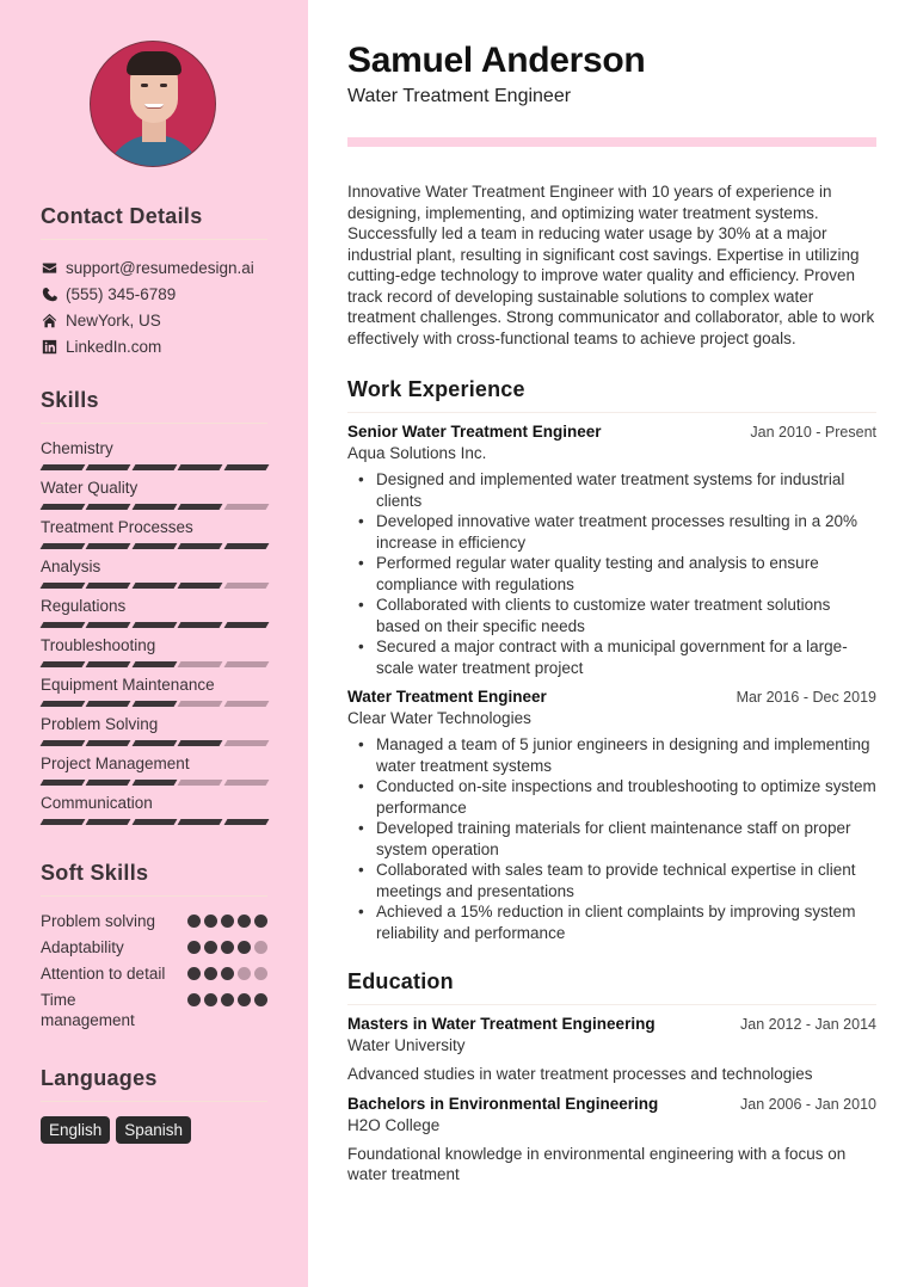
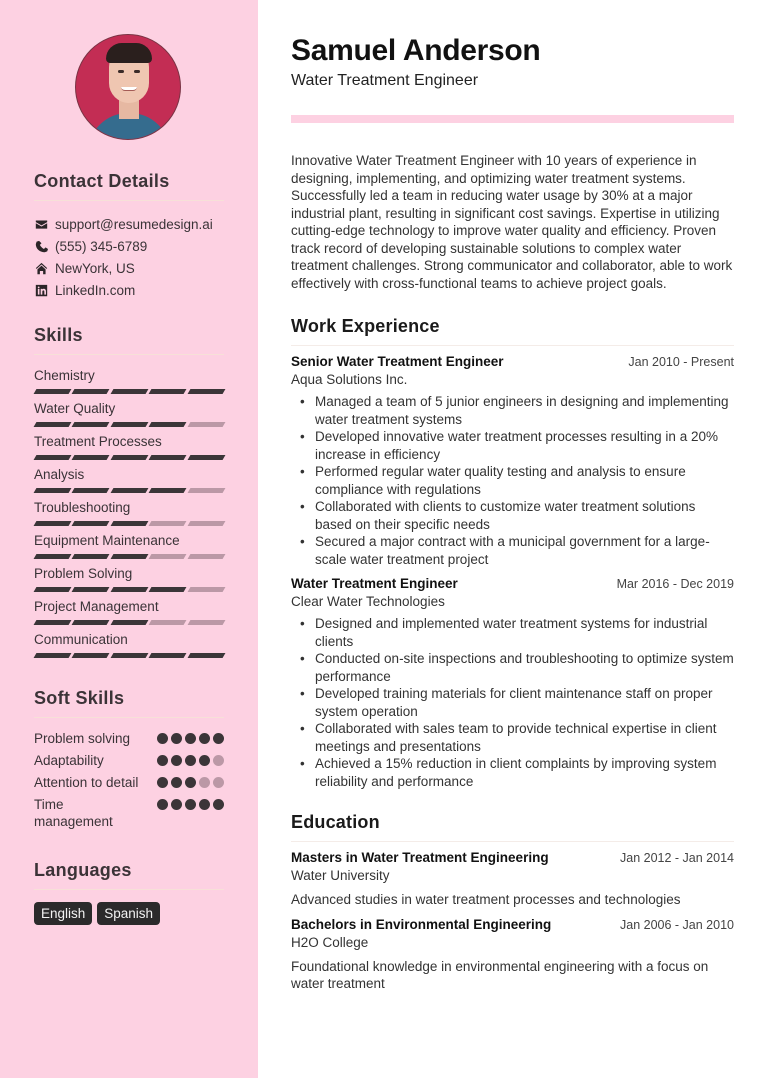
  Contact Details
  support@resumedesign.ai
  (555) 345-6789
  NewYork, US
  LinkedIn.com
  Skills
  Chemistry
  Water Quality
  Treatment Processes
  Analysis
- Regulations
  Troubleshooting
  Equipment Maintenance
  Problem Solving
  Project Management
  Communication
  Soft Skills
  Problem solving
  Adaptability
  Attention to detail
  Time management
  Languages
  English
  Spanish
  Samuel Anderson
  Water Treatment Engineer
  Innovative Water Treatment Engineer with 10 years of experience in designing, implementing, and optimizing water treatment systems. Successfully led a team in reducing water usage by 30% at a major industrial plant, resulting in significant cost savings. Expertise in utilizing cutting-edge technology to improve water quality and efficiency. Proven track record of developing sustainable solutions to complex water treatment challenges. Strong communicator and collaborator, able to work effectively with cross-functional teams to achieve project goals.
  Work Experience
  Senior Water Treatment Engineer
  Jan 2010 - Present
  Aqua Solutions Inc.
- Designed and implemented water treatment systems for industrial clients
+ Managed a team of 5 junior engineers in designing and implementing water treatment systems
  Developed innovative water treatment processes resulting in a 20% increase in efficiency
  Performed regular water quality testing and analysis to ensure compliance with regulations
  Collaborated with clients to customize water treatment solutions based on their specific needs
  Secured a major contract with a municipal government for a large-scale water treatment project
  Water Treatment Engineer
  Mar 2016 - Dec 2019
  Clear Water Technologies
- Managed a team of 5 junior engineers in designing and implementing water treatment systems
+ Designed and implemented water treatment systems for industrial clients
  Conducted on-site inspections and troubleshooting to optimize system performance
  Developed training materials for client maintenance staff on proper system operation
  Collaborated with sales team to provide technical expertise in client meetings and presentations
  Achieved a 15% reduction in client complaints by improving system reliability and performance
  Education
  Masters in Water Treatment Engineering
  Jan 2012 - Jan 2014
  Water University
  Advanced studies in water treatment processes and technologies
  Bachelors in Environmental Engineering
  Jan 2006 - Jan 2010
  H2O College
  Foundational knowledge in environmental engineering with a focus on water treatment
